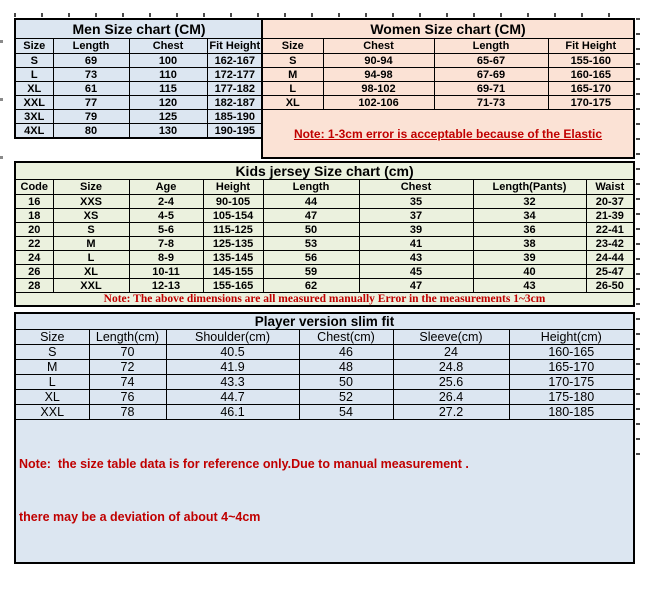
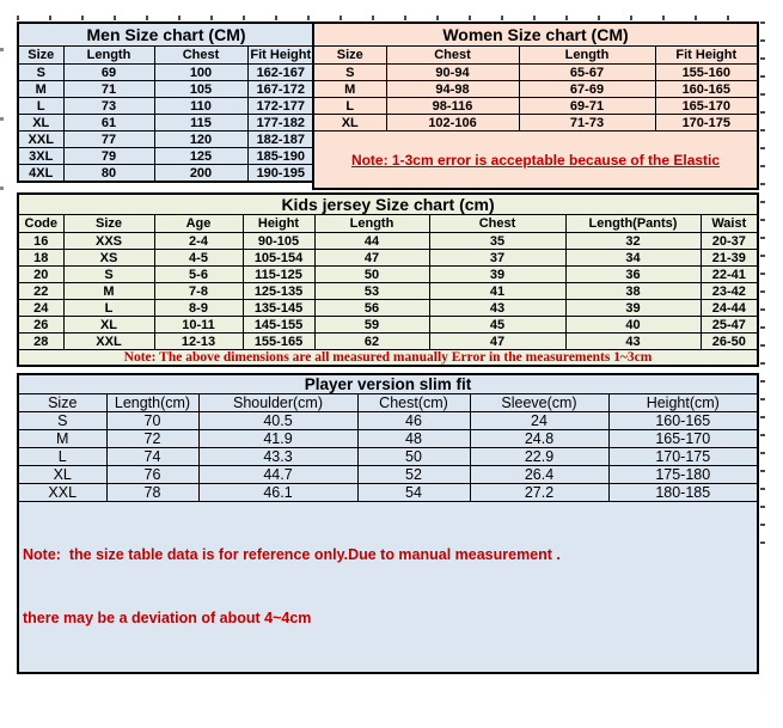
  Men Size chart (CM)
  Size	Length	Chest	Fit Height
  S	69	100	162-167
+ M	71	105	167-172
  L	73	110	172-177
  XL	61	115	177-182
  XXL	77	120	182-187
  3XL	79	125	185-190
- 4XL	80	130	190-195
+ 4XL	80	200	190-195
  Women Size chart (CM)
  Size	Chest	Length	Fit Height
  S	90-94	65-67	155-160
  M	94-98	67-69	160-165
- L	98-102	69-71	165-170
+ L	98-116	69-71	165-170
  XL	102-106	71-73	170-175
  Note: 1-3cm error is acceptable because of the Elastic
  Kids jersey Size chart (cm)
  Code	Size	Age	Height	Length	Chest	Length(Pants)	Waist
  16	XXS	2-4	90-105	44	35	32	20-37
  18	XS	4-5	105-154	47	37	34	21-39
  20	S	5-6	115-125	50	39	36	22-41
  22	M	7-8	125-135	53	41	38	23-42
  24	L	8-9	135-145	56	43	39	24-44
  26	XL	10-11	145-155	59	45	40	25-47
  28	XXL	12-13	155-165	62	47	43	26-50
  Note: The above dimensions are all measured manually Error in the measurements 1~3cm
  Player version slim fit
  Size	Length(cm)	Shoulder(cm)	Chest(cm)	Sleeve(cm)	Height(cm)
  S	70	40.5	46	24	160-165
  M	72	41.9	48	24.8	165-170
- L	74	43.3	50	25.6	170-175
+ L	74	43.3	50	22.9	170-175
  XL	76	44.7	52	26.4	175-180
  XXL	78	46.1	54	27.2	180-185
  Note: the size table data is for reference only.Due to manual measurement . there may be a deviation of about 4~4cm
